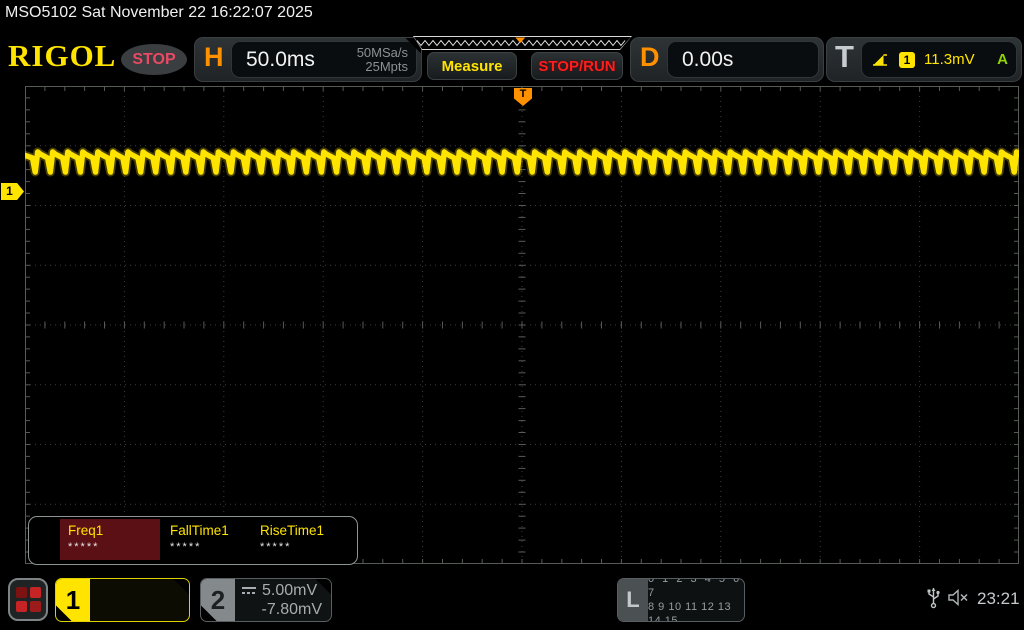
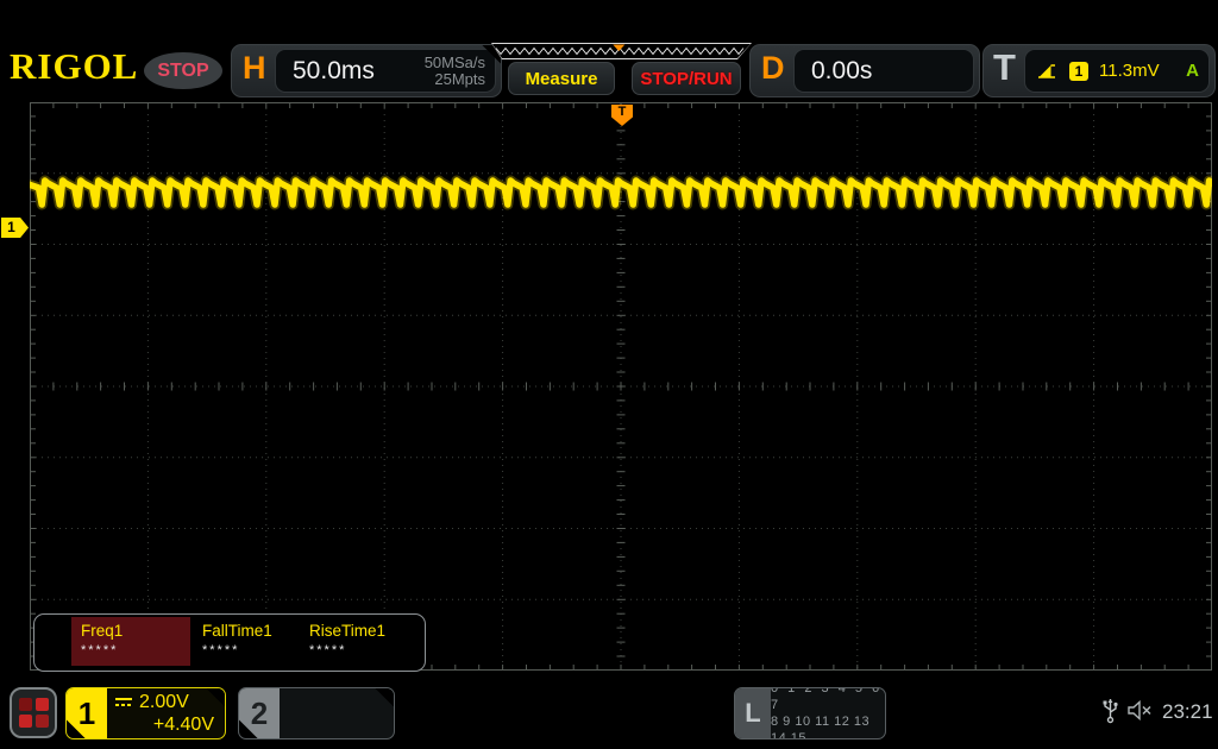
- MSO5102 Sat November 22 16:22:07 2025
  RIGOL
  STOP
  H
  50.0ms
  50MSa/s
  25Mpts
  Measure
  STOP/RUN
  D
  0.00s
  T
  1
  11.3mV
  A
  1
  T
  Freq1
  *****
  FallTime1
  *****
  RiseTime1
  *****
  1
+ 2.00V
+ +4.40V
  2
- 5.00mV
- -7.80mV
  L
  0 1 2 3 4 5 6 7
  8 9 10 11 12 13
  23:21
